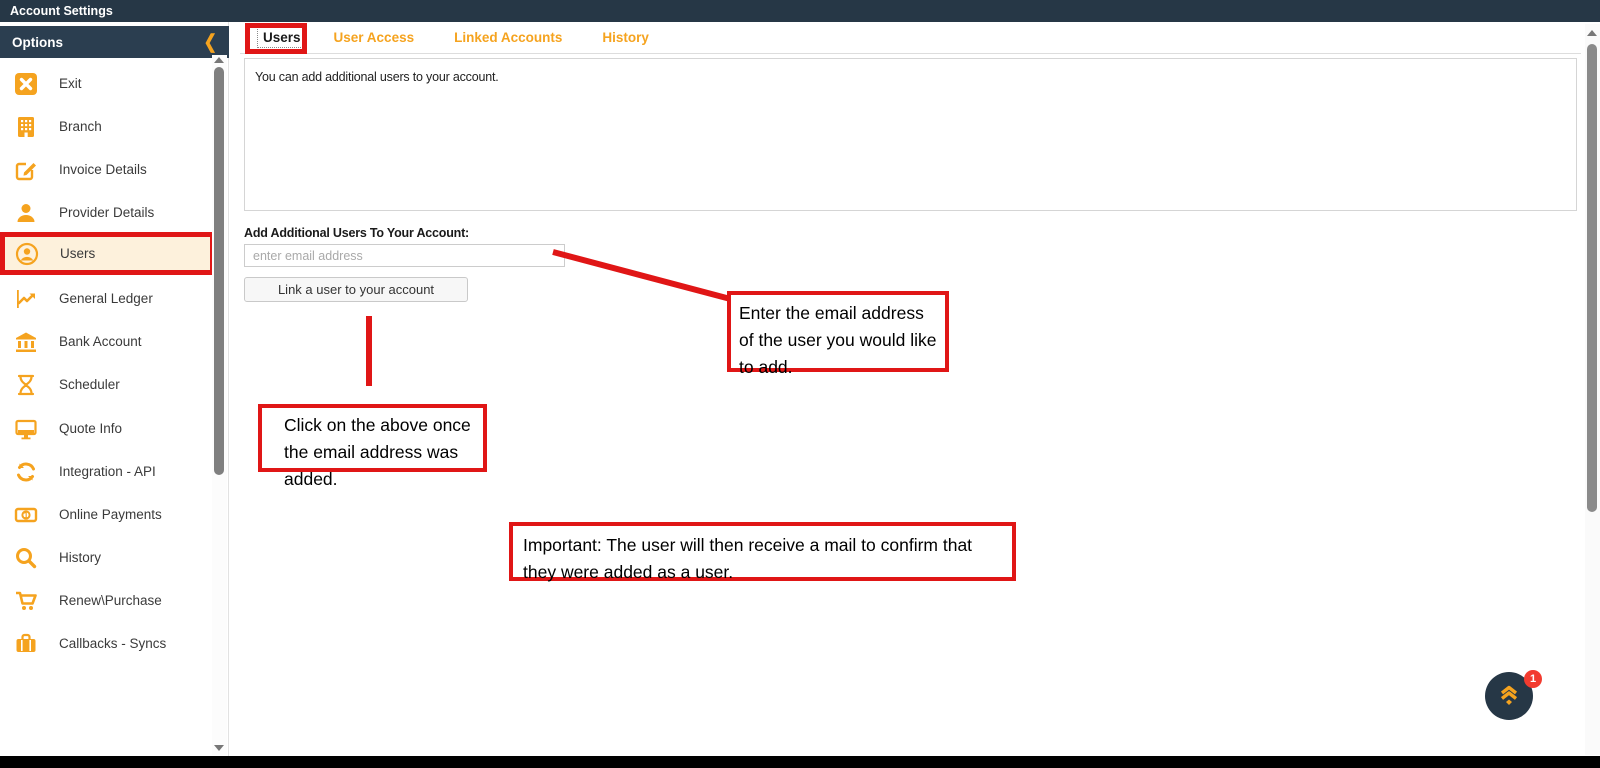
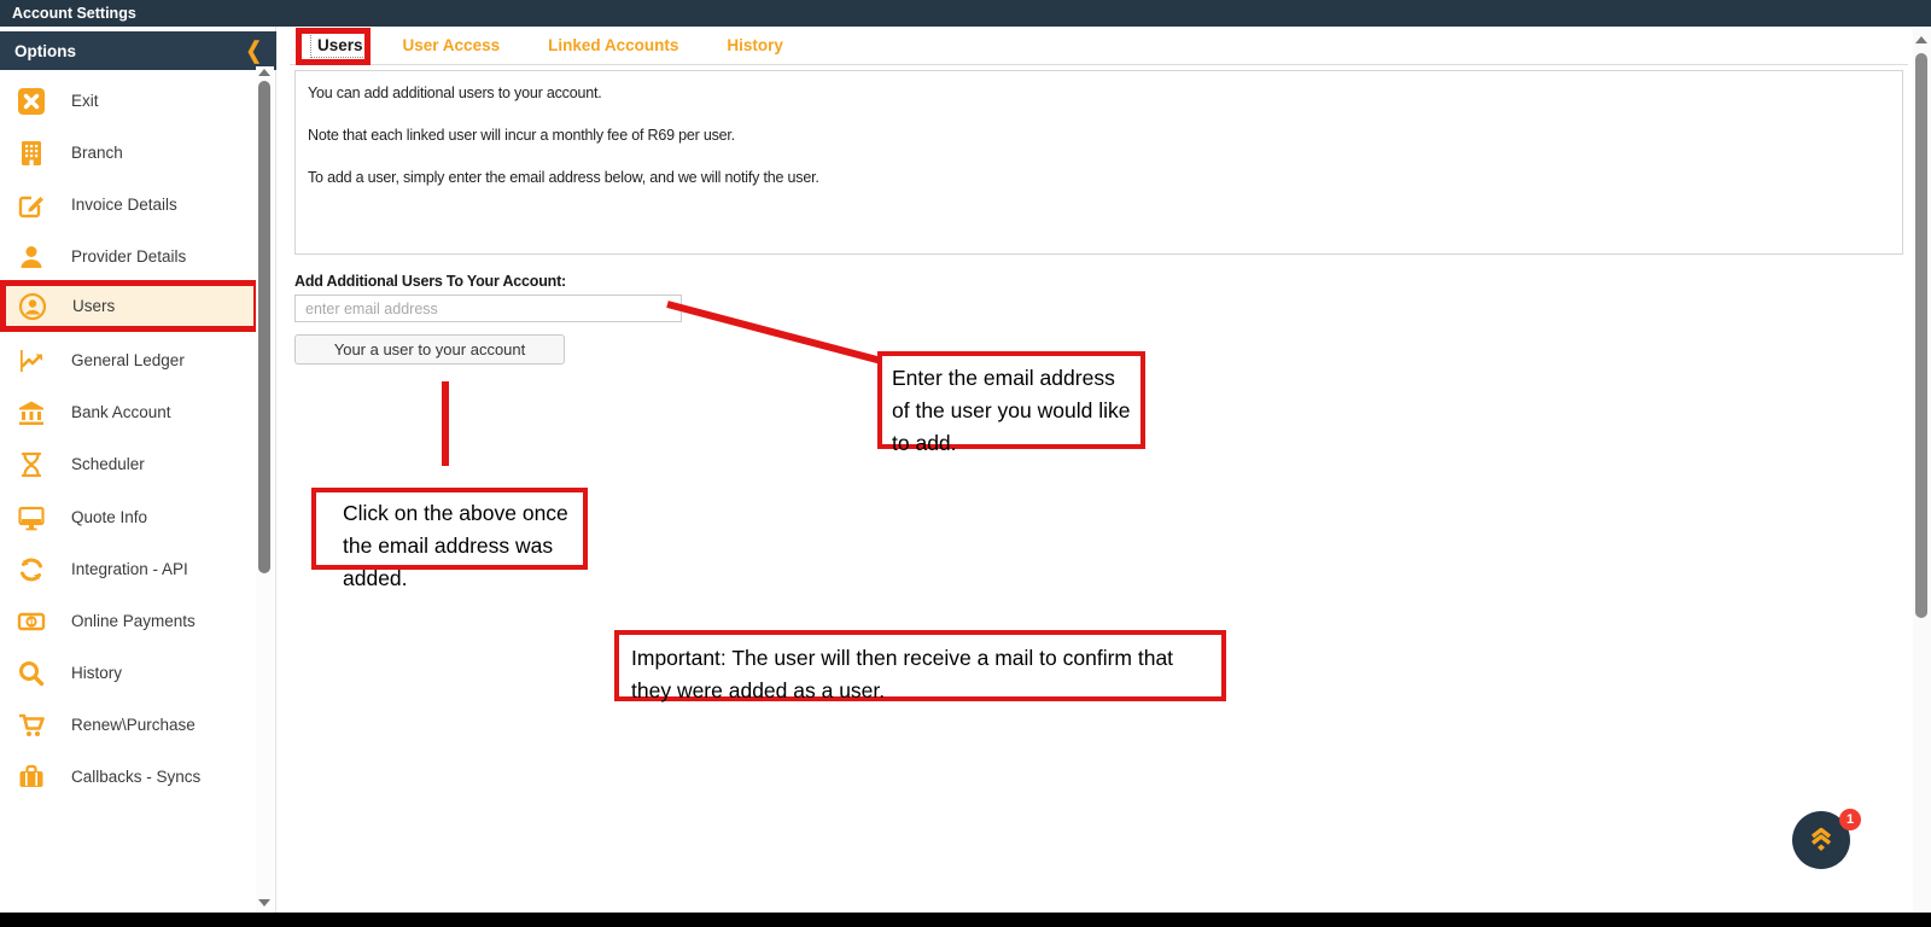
  Account Settings
  Options
  ❮
  Exit
  Branch
  Invoice Details
  Provider Details
  Users
  General Ledger
  Bank Account
  Scheduler
  Quote Info
  Integration - API
  1
  Online Payments
  History
  Renew\Purchase
  Callbacks - Syncs
  Users
  User Access
  Linked Accounts
  History
  You can add additional users to your account.
+ Note that each linked user will incur a monthly fee of R69 per user.
+ To add a user, simply enter the email address below, and we will notify the user.
  Add Additional Users To Your Account:
  enter email address
- Link a user to your account
+ Your a user to your account
  Enter the email address of the user you would like to add.
  Click on the above once the email address was added.
  Important: The user will then receive a mail to confirm that they were added as a user.
  1
